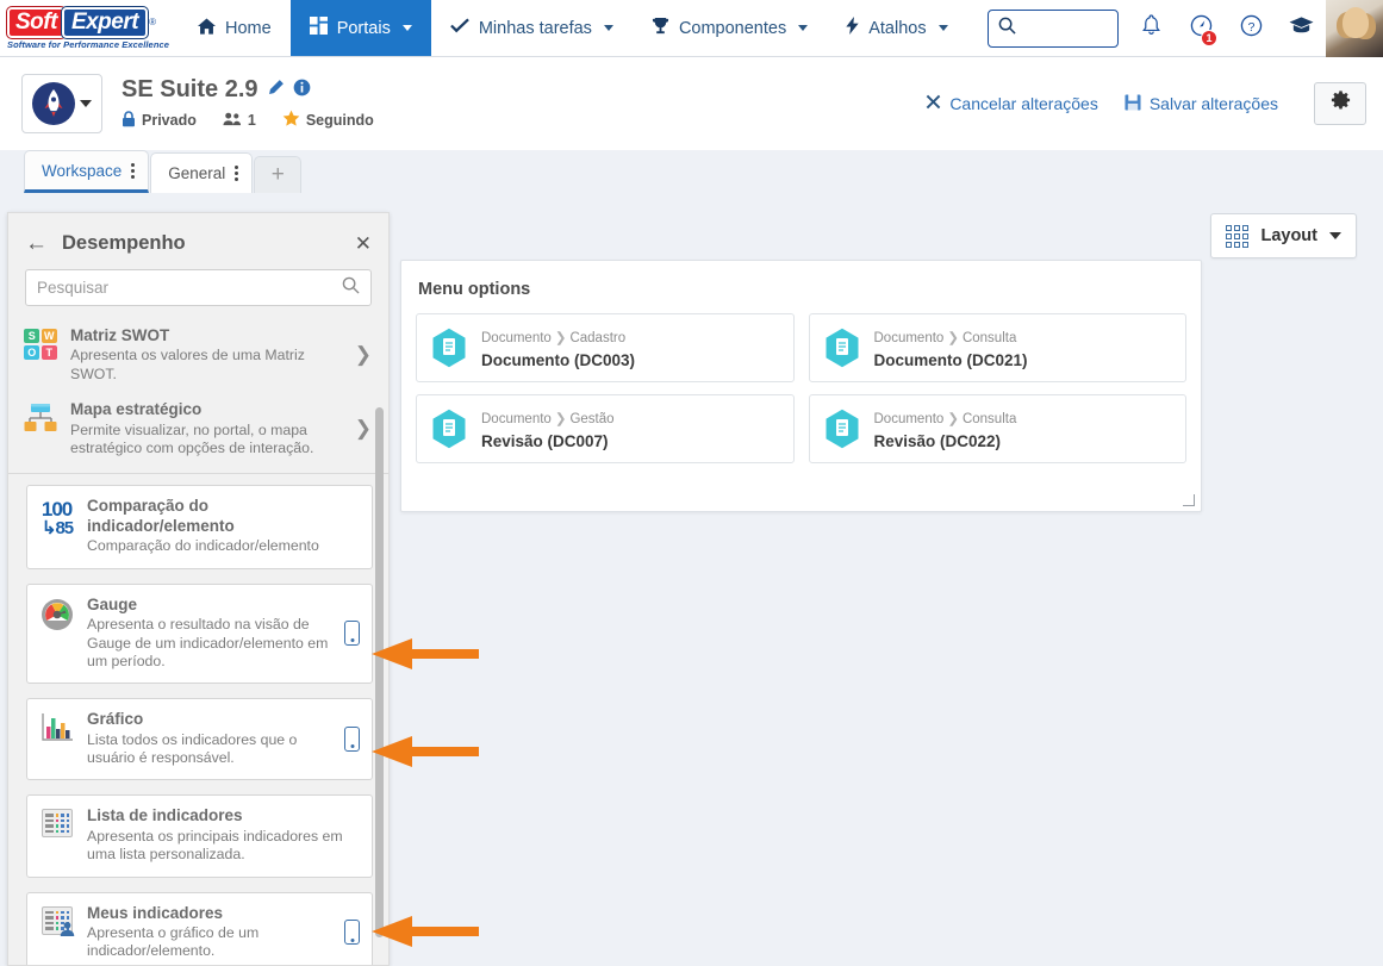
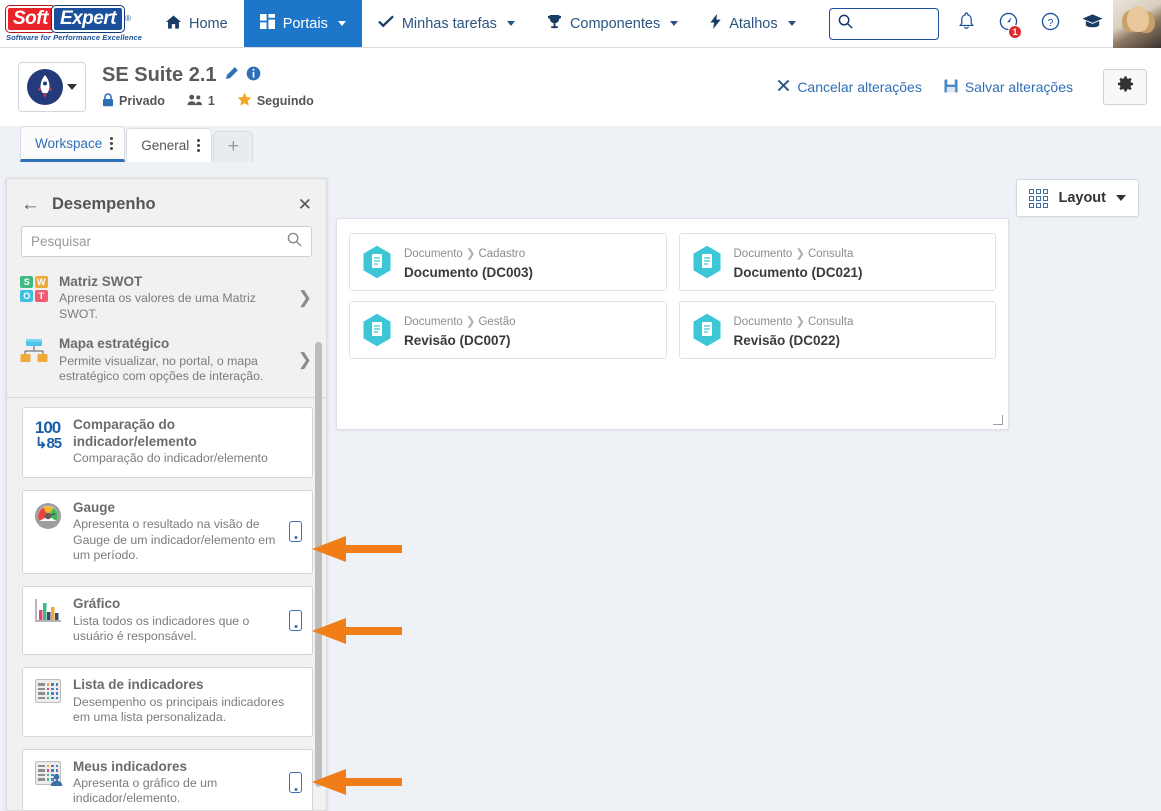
  Soft
  Expert
  ®
  Software for Performance Excellence
  Home
  Portais
  Minhas tarefas
  Componentes
  Atalhos
  1
  ?
- SE Suite 2.9
+ SE Suite 2.1
  Privado
  1
  Seguindo
  Cancelar alterações
  Salvar alterações
  Workspace
  General
  +
  Layout
- Menu options
  Documento ❯ Cadastro
  Documento (DC003)
  Documento ❯ Consulta
  Documento (DC021)
  Documento ❯ Gestão
  Revisão (DC007)
  Documento ❯ Consulta
  Revisão (DC022)
  ←
  Desempenho
  ✕
  Pesquisar
  S
  W
  O
  T
  Matriz SWOT
  Apresenta os valores de uma Matriz SWOT.
  ❯
  Mapa estratégico
  Permite visualizar, no portal, o mapa estratégico com opções de interação.
  ❯
  100
  ↳85
  Comparação do indicador/elemento
  Comparação do indicador/elemento
  Gauge
  Apresenta o resultado na visão de Gauge de um indicador/elemento em um período.
  Gráfico
  Lista todos os indicadores que o usuário é responsável.
  Lista de indicadores
- Apresenta os principais indicadores em uma lista personalizada.
+ Desempenho os principais indicadores em uma lista personalizada.
  Meus indicadores
  Apresenta o gráfico de um indicador/elemento.
